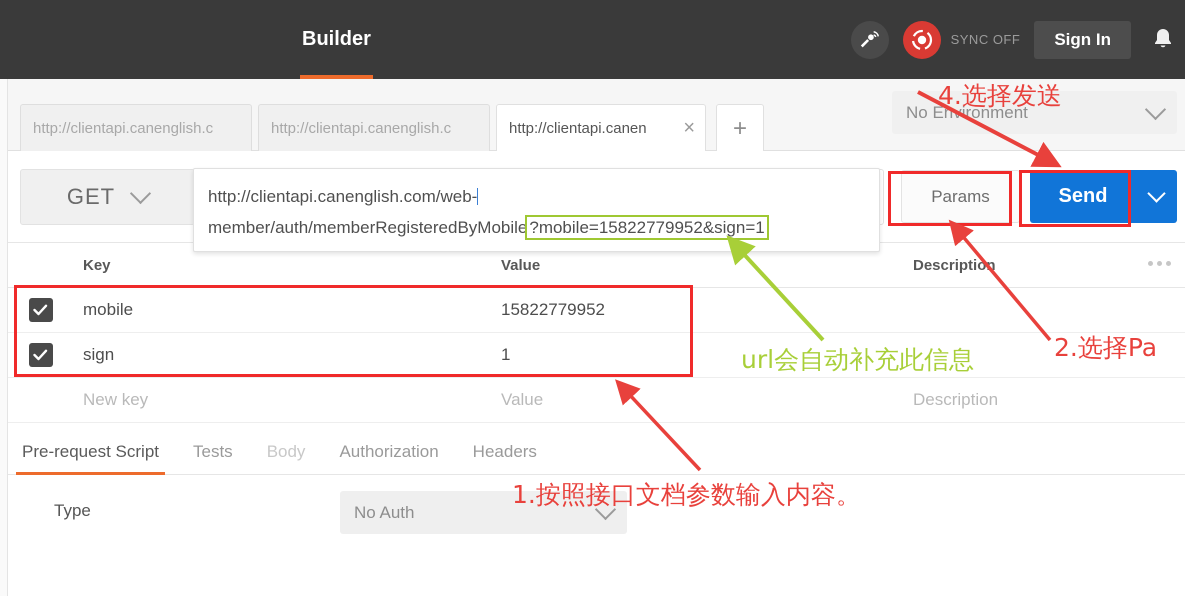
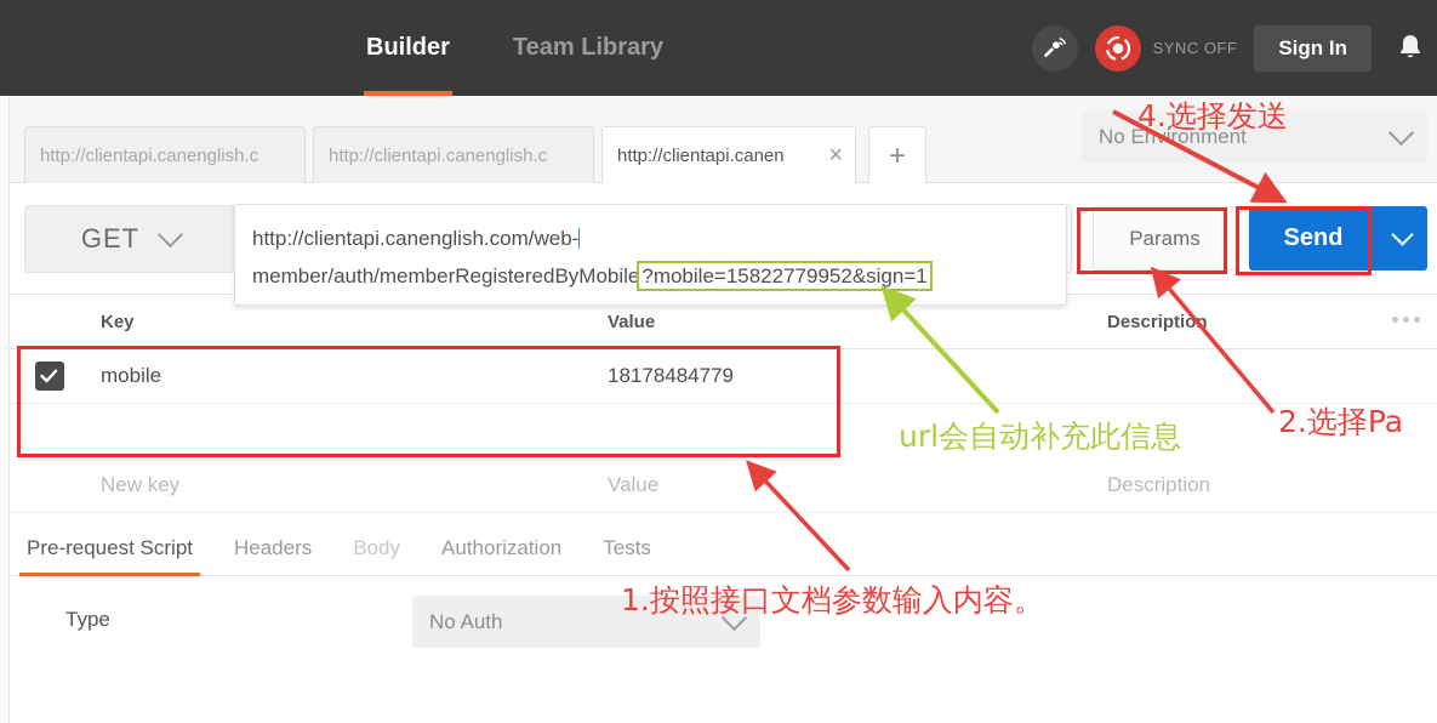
  Builder
+ Team Library
  SYNC OFF
  Sign In
  http://clientapi.canenglish.c
  http://clientapi.canenglish.c
  http://clientapi.canen
  ×
  +
  No Enironment
  GET
  Params
  Send
  http://clientapi.canenglish.com/web-
  member/auth/memberRegisteredByMobile?mobile=15822779952&sign=1
  Key
  Value
  Description
  mobile
- 15822779952
+ 18178484779
- sign
- 1
  New key
  Value
  Description
  Pre-request Script
- Tests
+ Headers
  Body
  Authorization
- Headers
+ Tests
  Type
  No Auth
  4.选择发送
  2.选择Pa
  1.按照接口文档参数输入内容。
  url会自动补充此信息
